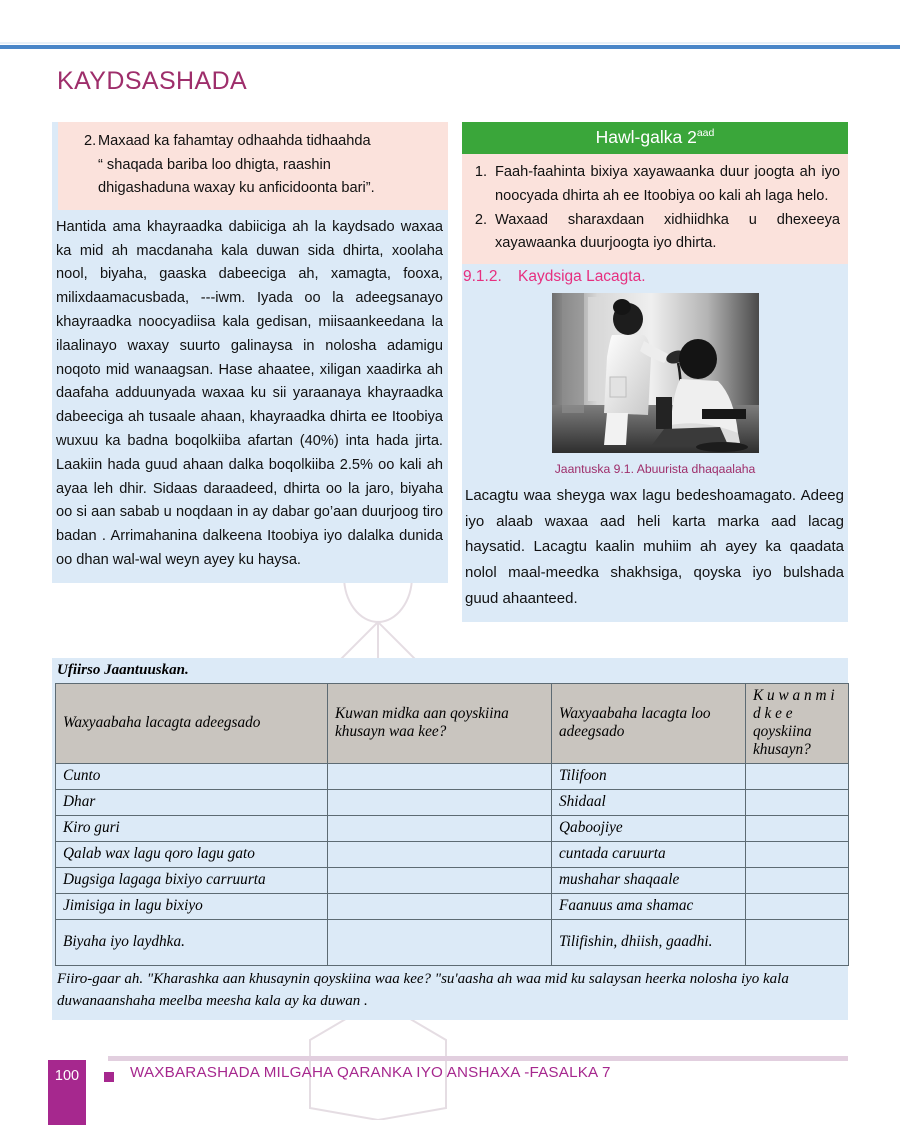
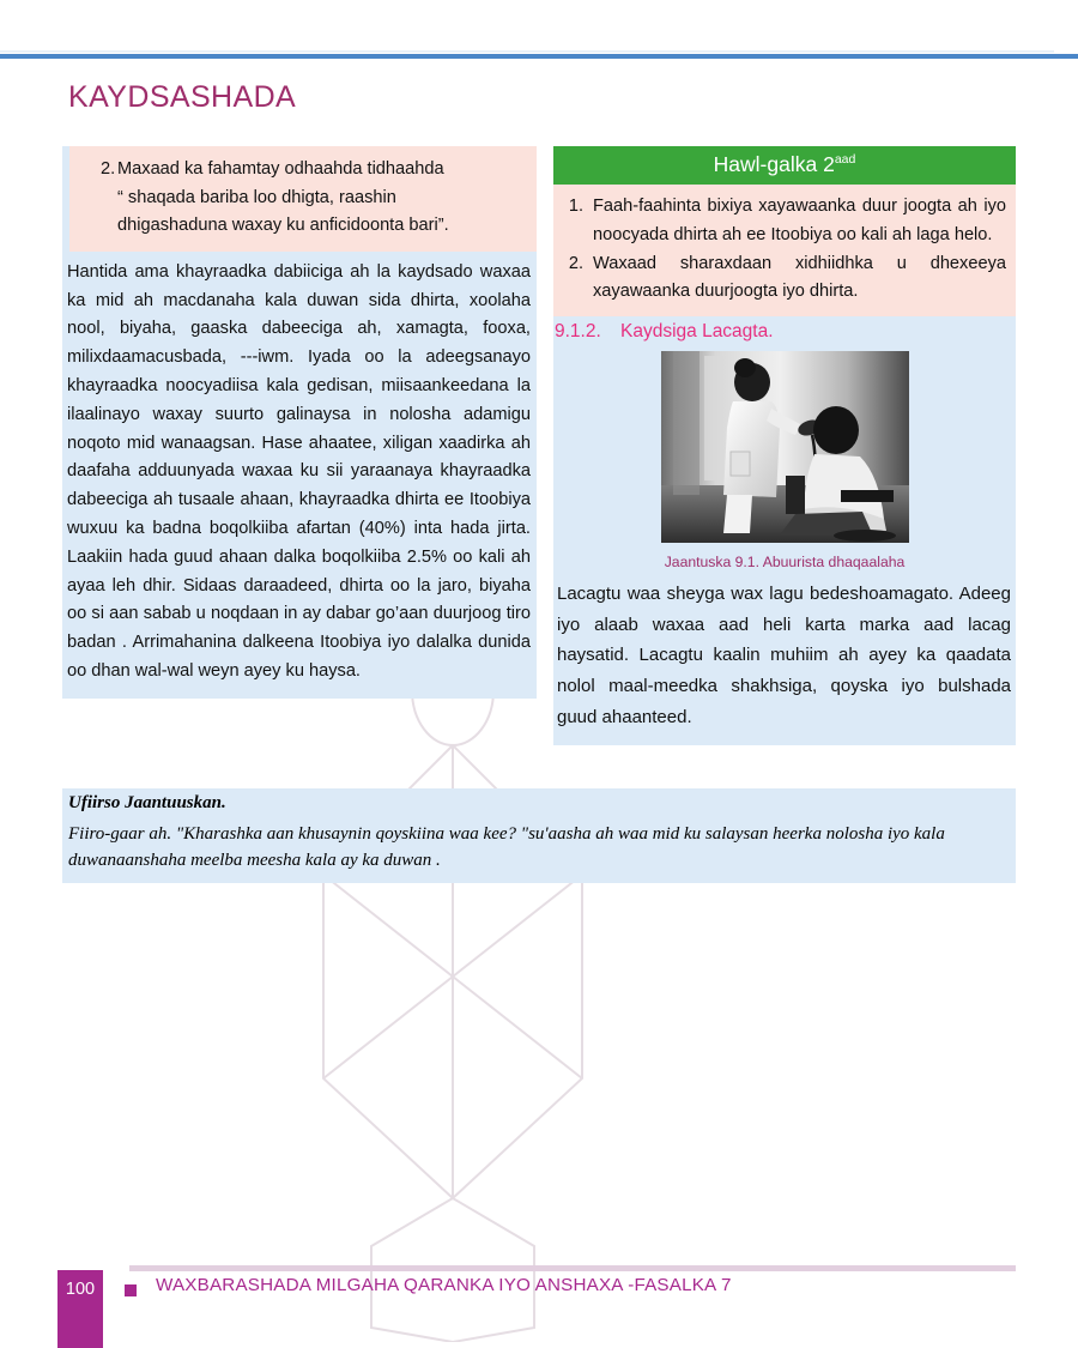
  KAYDSASHADA
  2.
  Maxaad ka fahamtay odhaahda tidhaahda
  “ shaqada bariba loo dhigta, raashin
  dhigashaduna waxay ku anficidoonta bari”.
  Hantida ama khayraadka dabiiciga ah la kaydsado waxaa ka mid ah macdanaha kala duwan sida dhirta, xoolaha nool, biyaha, gaaska dabeeciga ah, xamagta, fooxa, milixdaamacusbada, ---iwm. Iyada oo la adeegsanayo khayraadka noocyadiisa kala gedisan, miisaankeedana la ilaalinayo waxay suurto galinaysa in nolosha adamigu noqoto mid wanaagsan. Hase ahaatee, xiligan xaadirka ah daafaha adduunyada waxaa ku sii yaraanaya khayraadka dabeeciga ah tusaale ahaan, khayraadka dhirta ee Itoobiya wuxuu ka badna boqolkiiba afartan (40%) inta hada jirta. Laakiin hada guud ahaan dalka boqolkiiba 2.5% oo kali ah ayaa leh dhir. Sidaas daraadeed, dhirta oo la jaro, biyaha oo si aan sabab u noqdaan in ay dabar go’aan duurjoog tiro badan . Arrimahanina dalkeena Itoobiya iyo dalalka dunida oo dhan wal-wal weyn ayey ku haysa.
  Hawl-galka 2aad
  1.
  Faah-faahinta bixiya xayawaanka duur joogta ah iyo noocyada dhirta ah ee Itoobiya oo kali ah laga helo.
  2.
  Waxaad sharaxdaan xidhiidhka u dhexeeya xayawaanka duurjoogta iyo dhirta.
  9.1.2.
  Kaydsiga Lacagta.
  Jaantuska 9.1. Abuurista dhaqaalaha
  Lacagtu waa sheyga wax lagu bedeshoamagato. Adeeg iyo alaab waxaa aad heli karta marka aad lacag haysatid. Lacagtu kaalin muhiim ah ayey ka qaadata nolol maal-meedka shakhsiga, qoyska iyo bulshada guud ahaanteed.
  Ufiirso Jaantuuskan.
- Waxyaabaha lacagta adeegsado	Kuwan midka aan qoyskiina khusayn waa kee?	Waxyaabaha lacagta loo adeegsado	K u w a n m i d k e e qoyskiina khusayn?
- Cunto		Tilifoon
- Dhar		Shidaal
- Kiro guri		Qaboojiye
- Qalab wax lagu qoro lagu gato		cuntada caruurta
- Dugsiga lagaga bixiyo carruurta		mushahar shaqaale
- Jimisiga in lagu bixiyo		Faanuus ama shamac
- Biyaha iyo laydhka.		Tilifishin, dhiish, gaadhi.
  Fiiro-gaar ah. "Kharashka aan khusaynin qoyskiina waa kee? "su'aasha ah waa mid ku salaysan heerka nolosha iyo kala duwanaanshaha meelba meesha kala ay ka duwan .
  100
  WAXBARASHADA MILGAHA QARANKA IYO ANSHAXA -FASALKA 7
